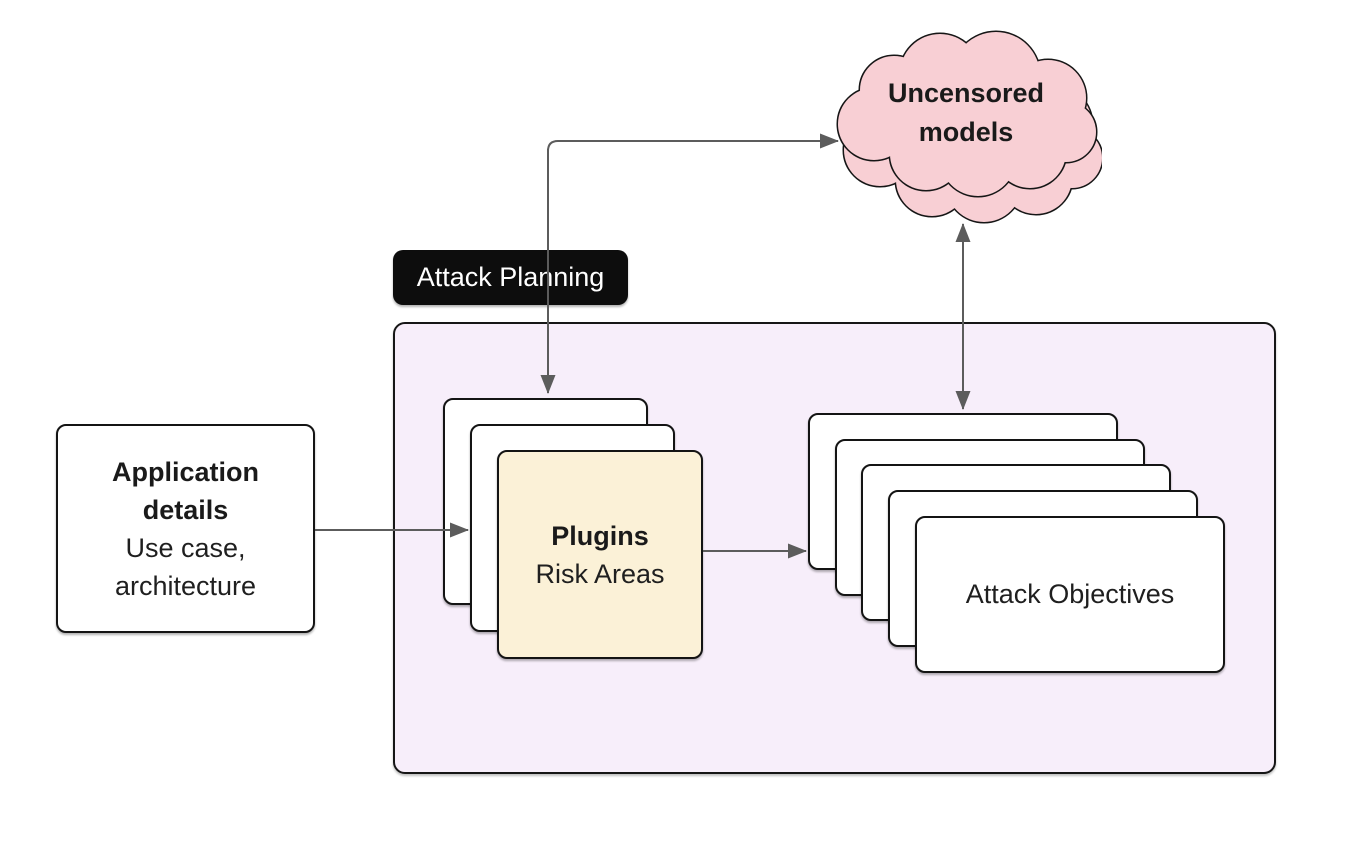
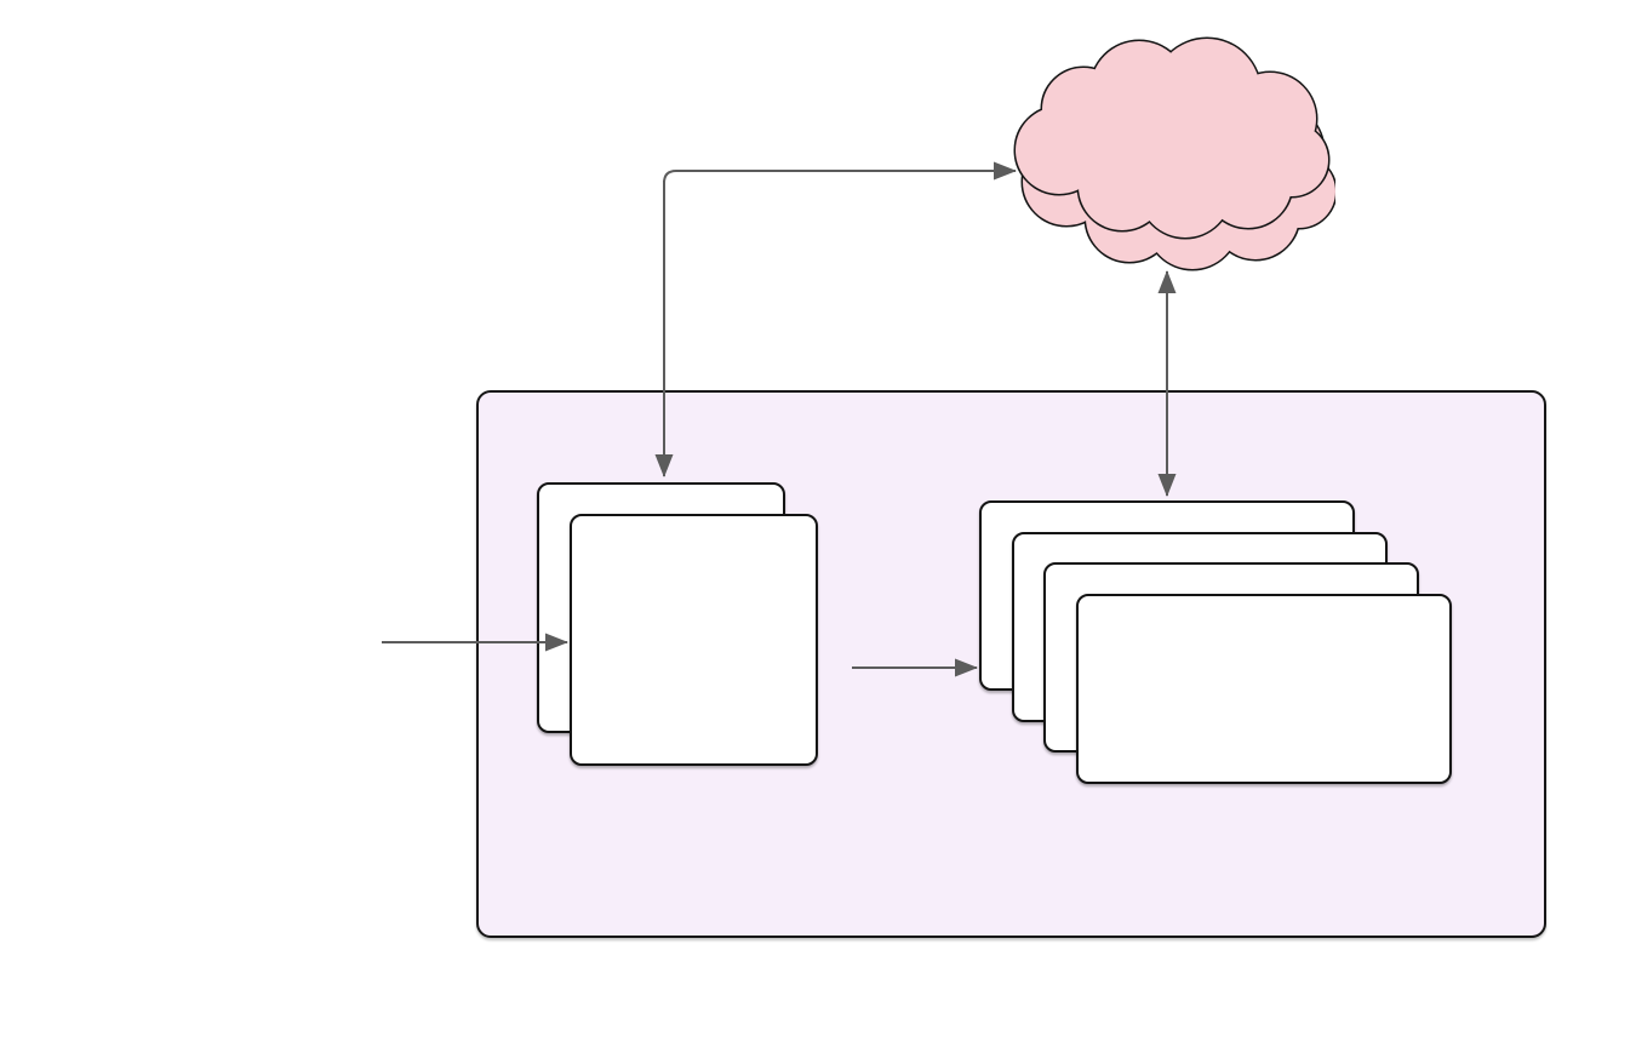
- Plugins
- Risk Areas
- Attack Objectives
- Application details
- Use case, architecture
- Attack Planning
- Uncensored models
